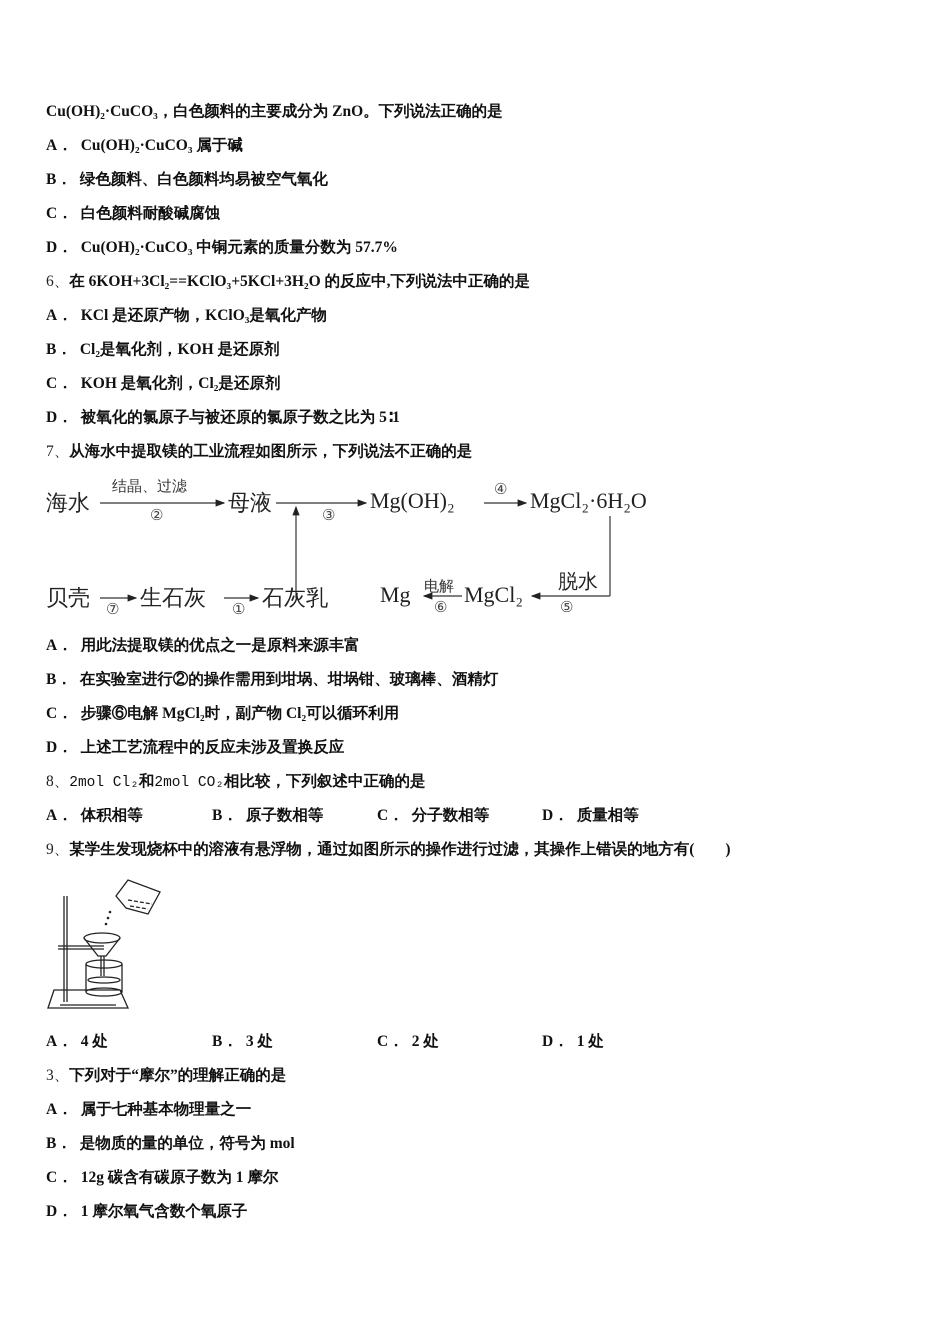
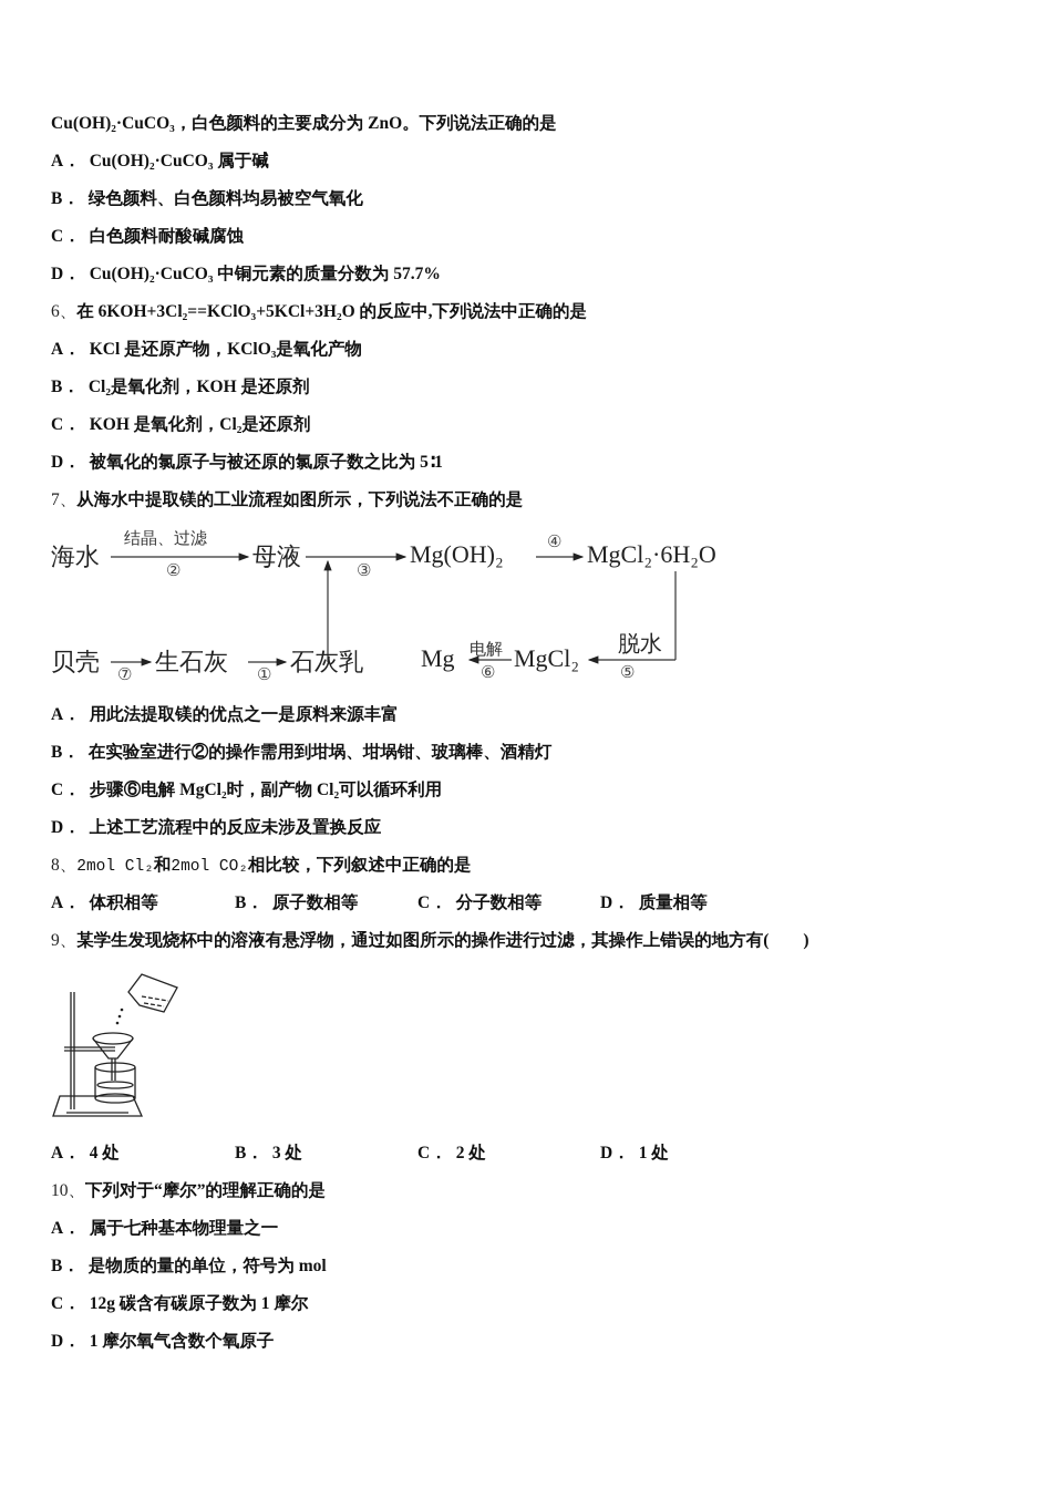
  Cu(OH)₂·CuCO₃，白色颜料的主要成分为 ZnO。下列说法正确的是
  A． Cu(OH)₂·CuCO₃ 属于碱
  B． 绿色颜料、白色颜料均易被空气氧化
  C． 白色颜料耐酸碱腐蚀
  D． Cu(OH)₂·CuCO₃ 中铜元素的质量分数为 57.7%
  6、在 6KOH+3Cl₂==KClO₃+5KCl+3H₂O 的反应中,下列说法中正确的是
  A． KCl 是还原产物，KClO₃是氧化产物
  B． Cl₂是氧化剂，KOH 是还原剂
  C． KOH 是氧化剂，Cl₂是还原剂
  D． 被氧化的氯原子与被还原的氯原子数之比为 5∶1
  7、从海水中提取镁的工业流程如图所示，下列说法不正确的是
  海水
  结晶、过滤
  ②
  母液
  ③
  Mg(OH)₂
  ④
  MgCl₂·6H₂O
  贝壳
  ⑦
  生石灰
  ①
  石灰乳
  Mg
  电解
  ⑥
  MgCl₂
  脱水
  ⑤
  A． 用此法提取镁的优点之一是原料来源丰富
  B． 在实验室进行②的操作需用到坩埚、坩埚钳、玻璃棒、酒精灯
  C． 步骤⑥电解 MgCl₂时，副产物 Cl₂可以循环利用
  D． 上述工艺流程中的反应未涉及置换反应
  8、2mol Cl₂和2mol CO₂相比较，下列叙述中正确的是
  A． 体积相等
  B． 原子数相等
  C． 分子数相等
  D． 质量相等
  9、某学生发现烧杯中的溶液有悬浮物，通过如图所示的操作进行过滤，其操作上错误的地方有( )
  A． 4 处
  B． 3 处
  C． 2 处
  D． 1 处
- 3、下列对于“摩尔”的理解正确的是
+ 10、下列对于“摩尔”的理解正确的是
  A． 属于七种基本物理量之一
  B． 是物质的量的单位，符号为 mol
  C． 12g 碳含有碳原子数为 1 摩尔
  D． 1 摩尔氧气含数个氧原子
